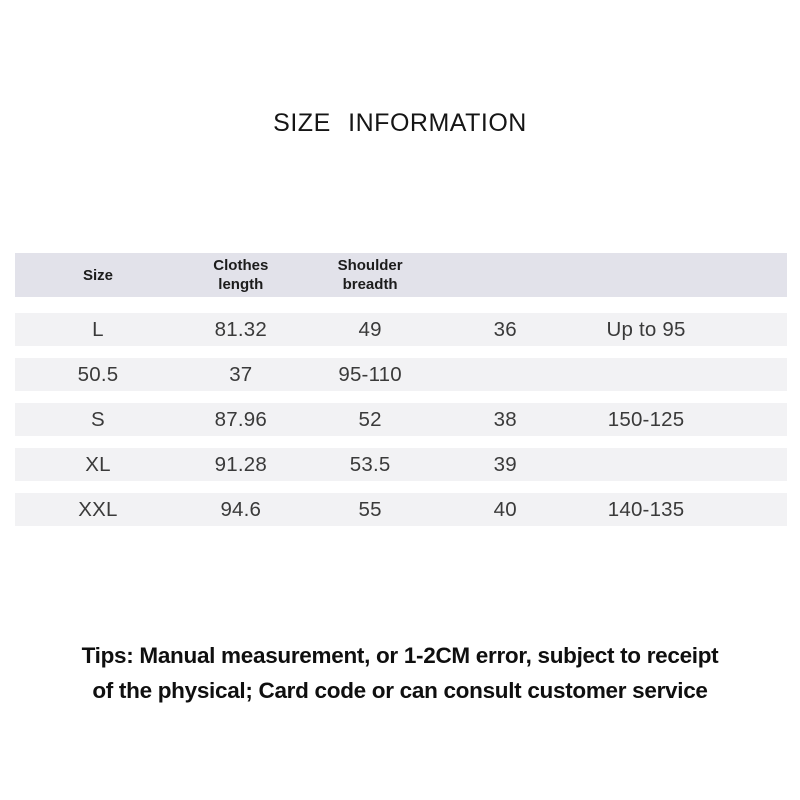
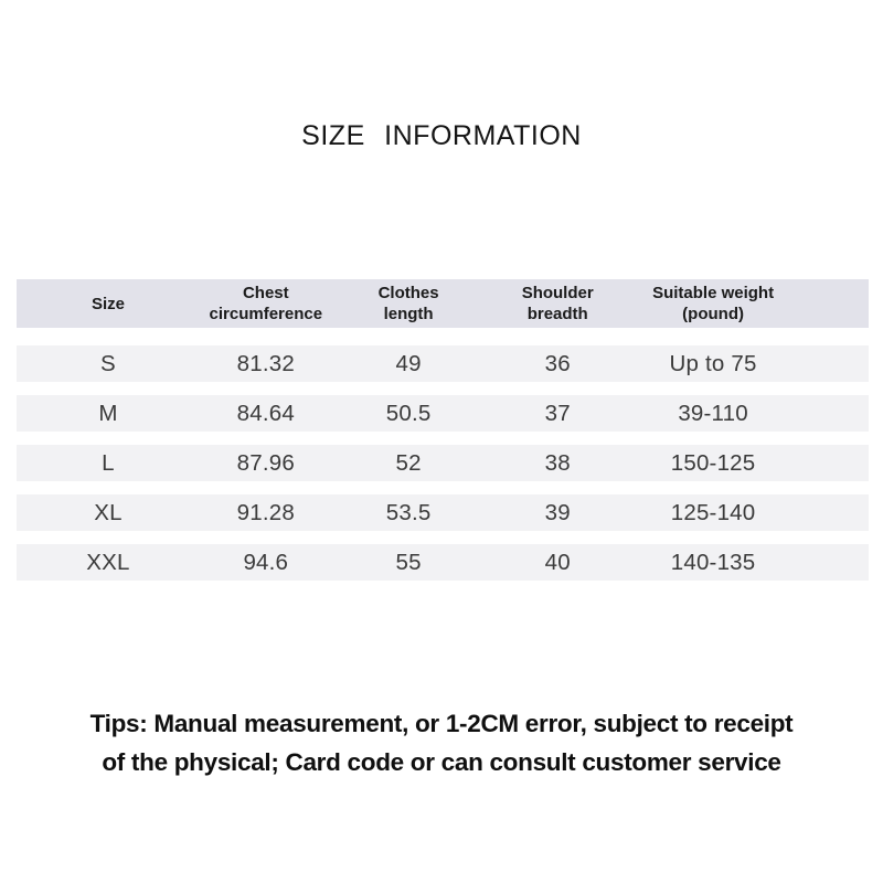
  SIZE INFORMATION
  Size
+ Chest
+ circumference
  Clothes
  length
  Shoulder
  breadth
+ Suitable weight
+ (pound)
- L
+ S
  81.32
  49
  36
- Up to 95
+ Up to 75
+ M
+ 84.64
  50.5
  37
- 95-110
+ 39-110
- S
+ L
  87.96
  52
  38
  150-125
  XL
  91.28
  53.5
  39
+ 125-140
  XXL
  94.6
  55
  40
  140-135
  Tips: Manual measurement, or 1-2CM error, subject to receipt
  of the physical; Card code or can consult customer service
